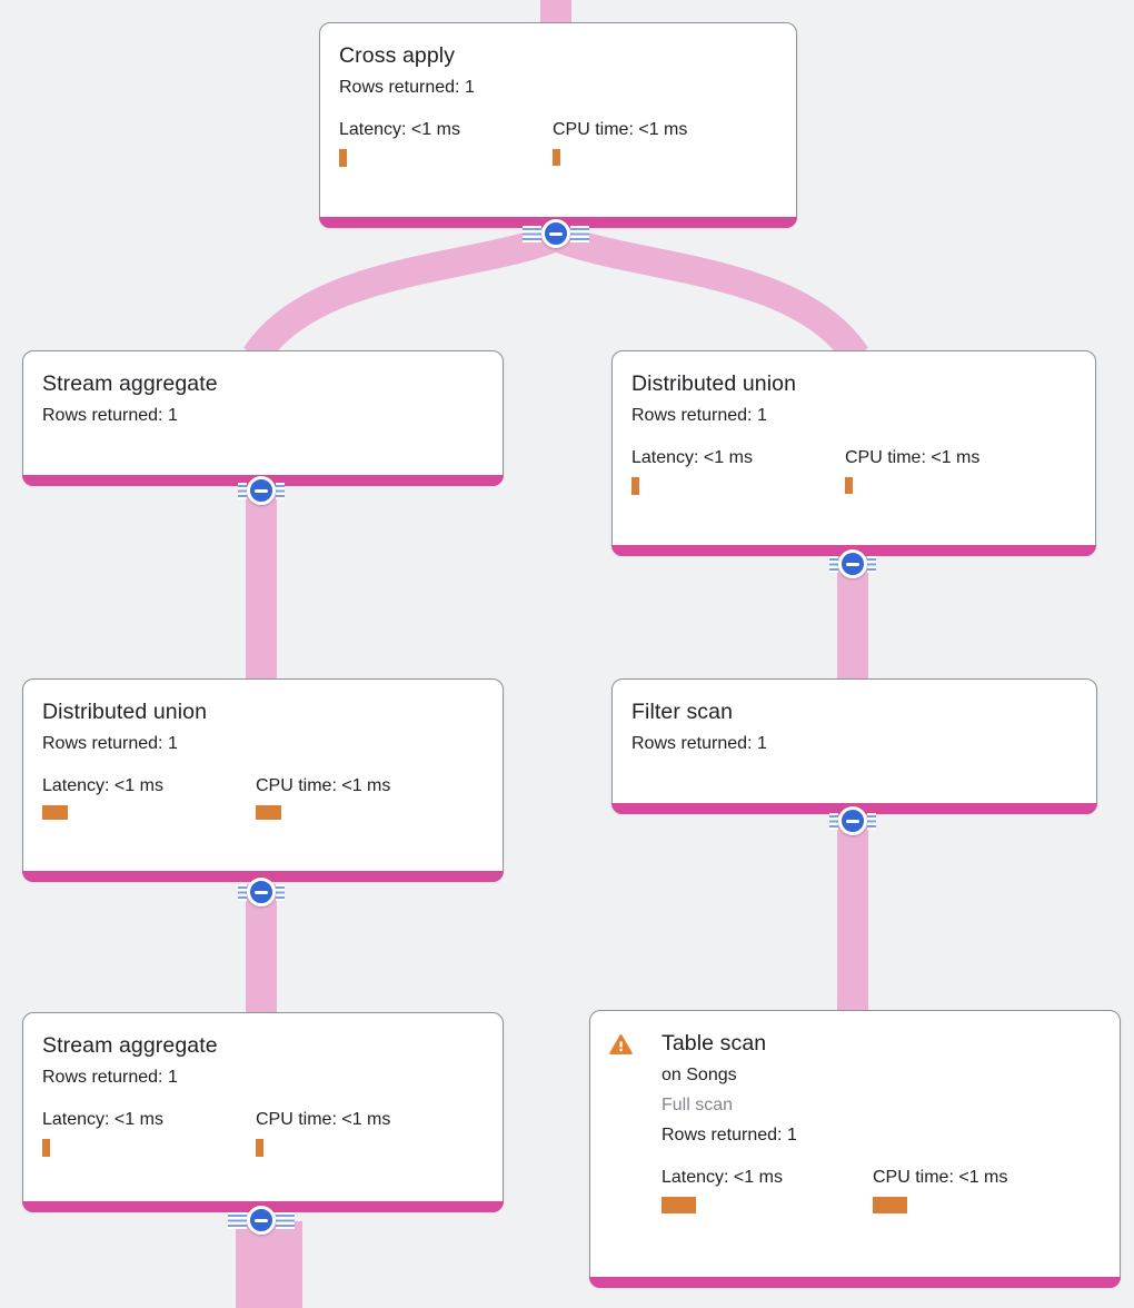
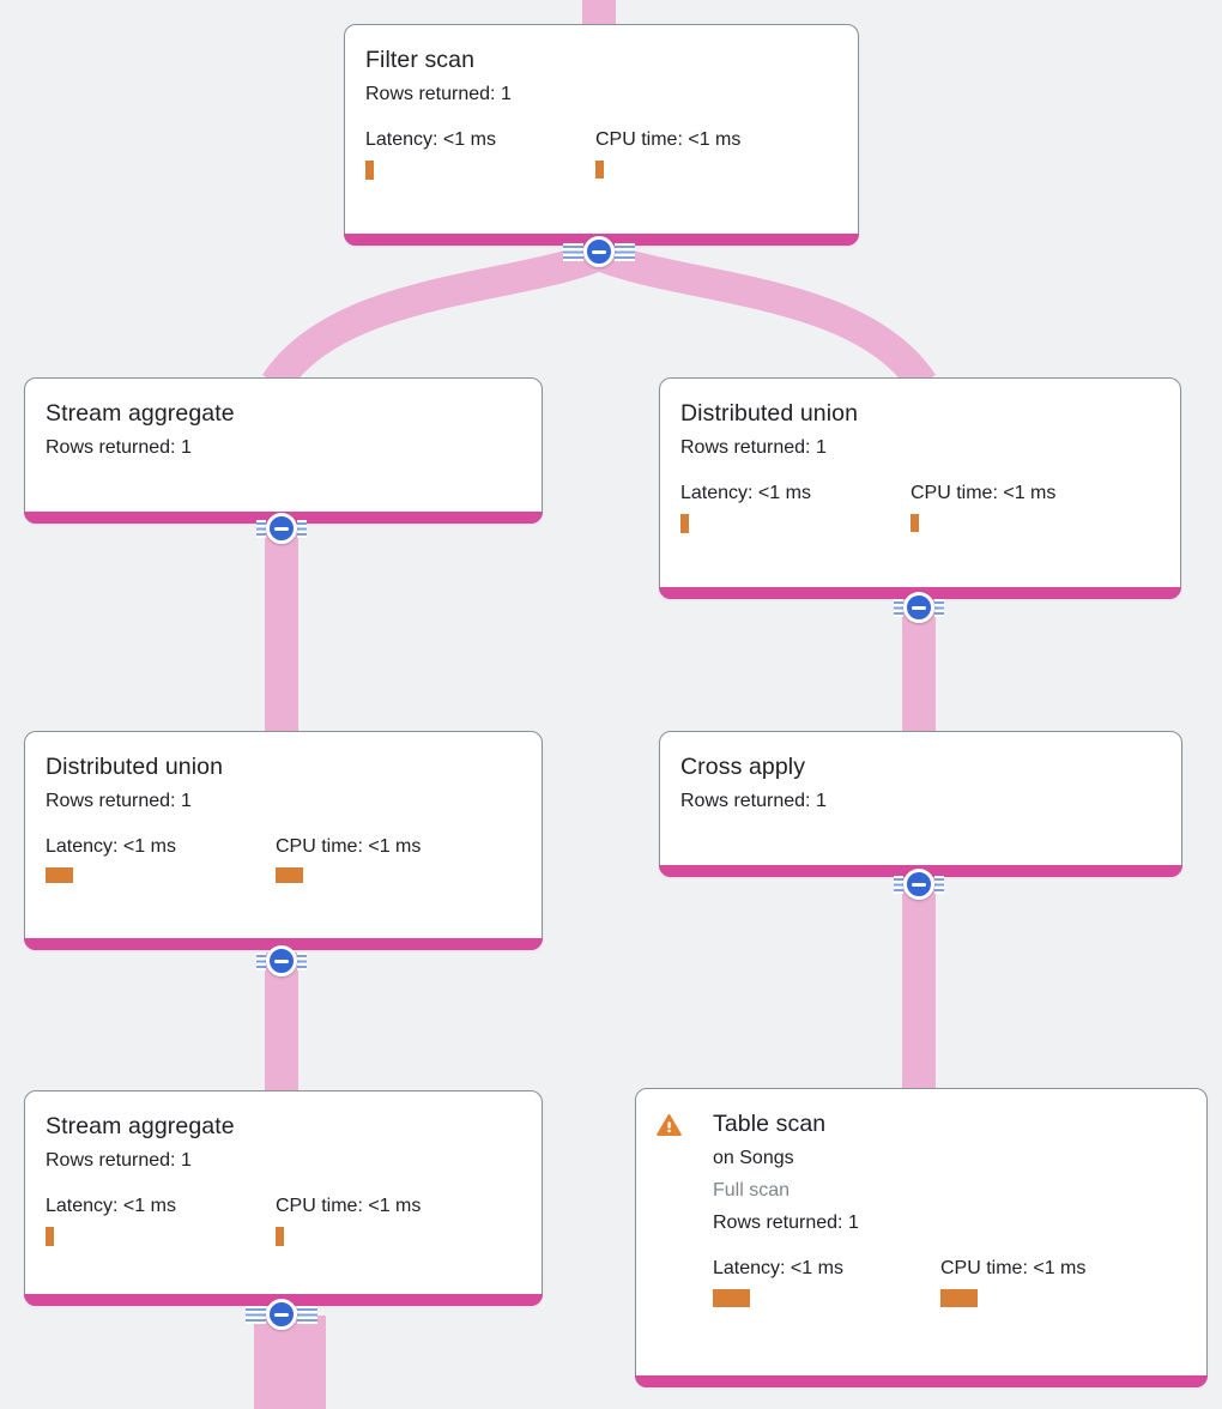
- Cross apply
+ Filter scan
  Rows returned: 1
  Latency: <1 ms
  CPU time: <1 ms
  Stream aggregate
  Rows returned: 1
  Distributed union
  Rows returned: 1
  Latency: <1 ms
  CPU time: <1 ms
  Distributed union
  Rows returned: 1
  Latency: <1 ms
  CPU time: <1 ms
- Filter scan
+ Cross apply
  Rows returned: 1
  Stream aggregate
  Rows returned: 1
  Latency: <1 ms
  CPU time: <1 ms
  Table scan
  on Songs
  Full scan
  Rows returned: 1
  Latency: <1 ms
  CPU time: <1 ms
